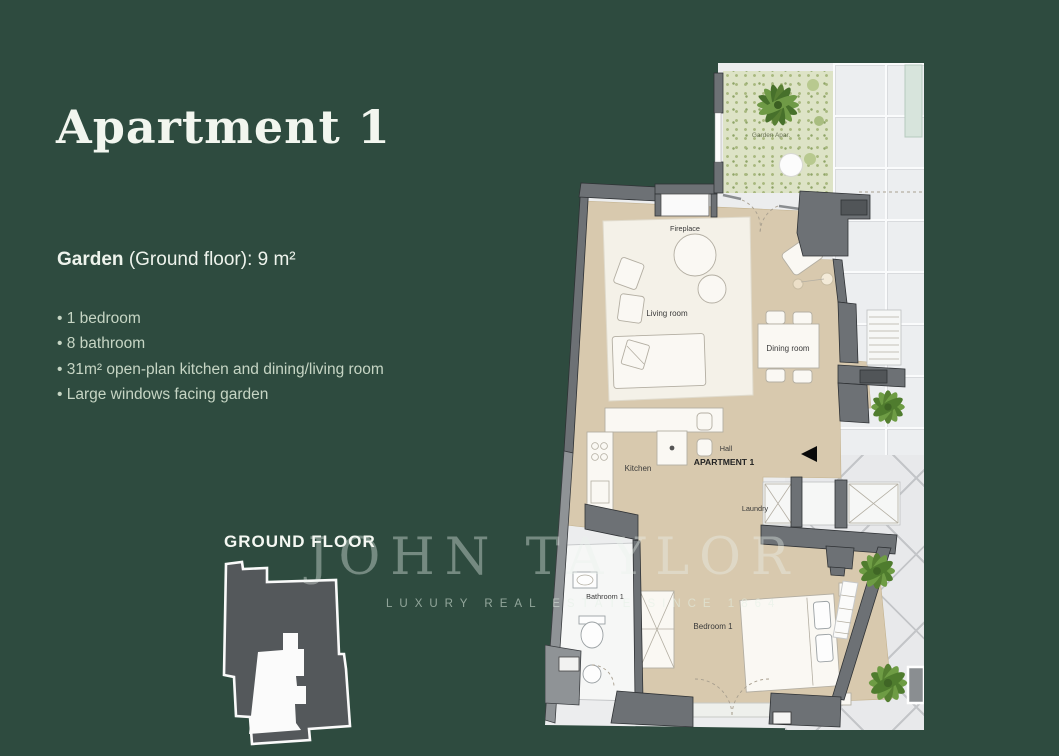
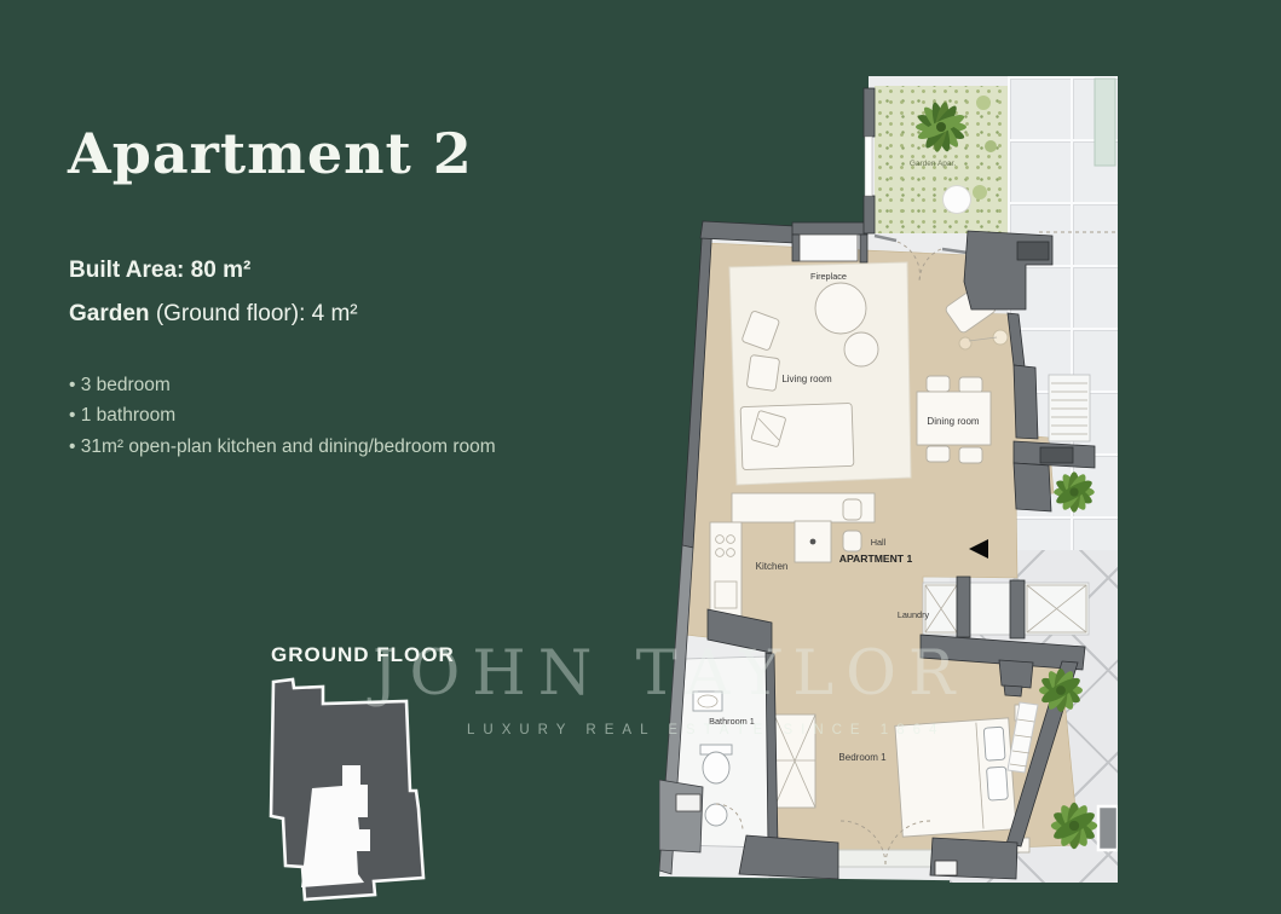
- Apartment 1
+ Apartment 2
+ Built Area: 80 m²
- Garden (Ground floor): 9 m²
+ Garden (Ground floor): 4 m²
- 1 bedroom
+ 3 bedroom
- 8 bathroom
+ 1 bathroom
- 31m² open-plan kitchen and dining/living room
+ 31m² open-plan kitchen and dining/bedroom room
- Large windows facing garden
  GROUND FLOOR
  Fireplace
  Living room
  Dining room
  Kitchen
  Hall
  APARTMENT 1
  Laundry
  Bathroom 1
  Bedroom 1
  JOHN TAYLOR
  LUXURY REAL ESTATE SINCE 1864
